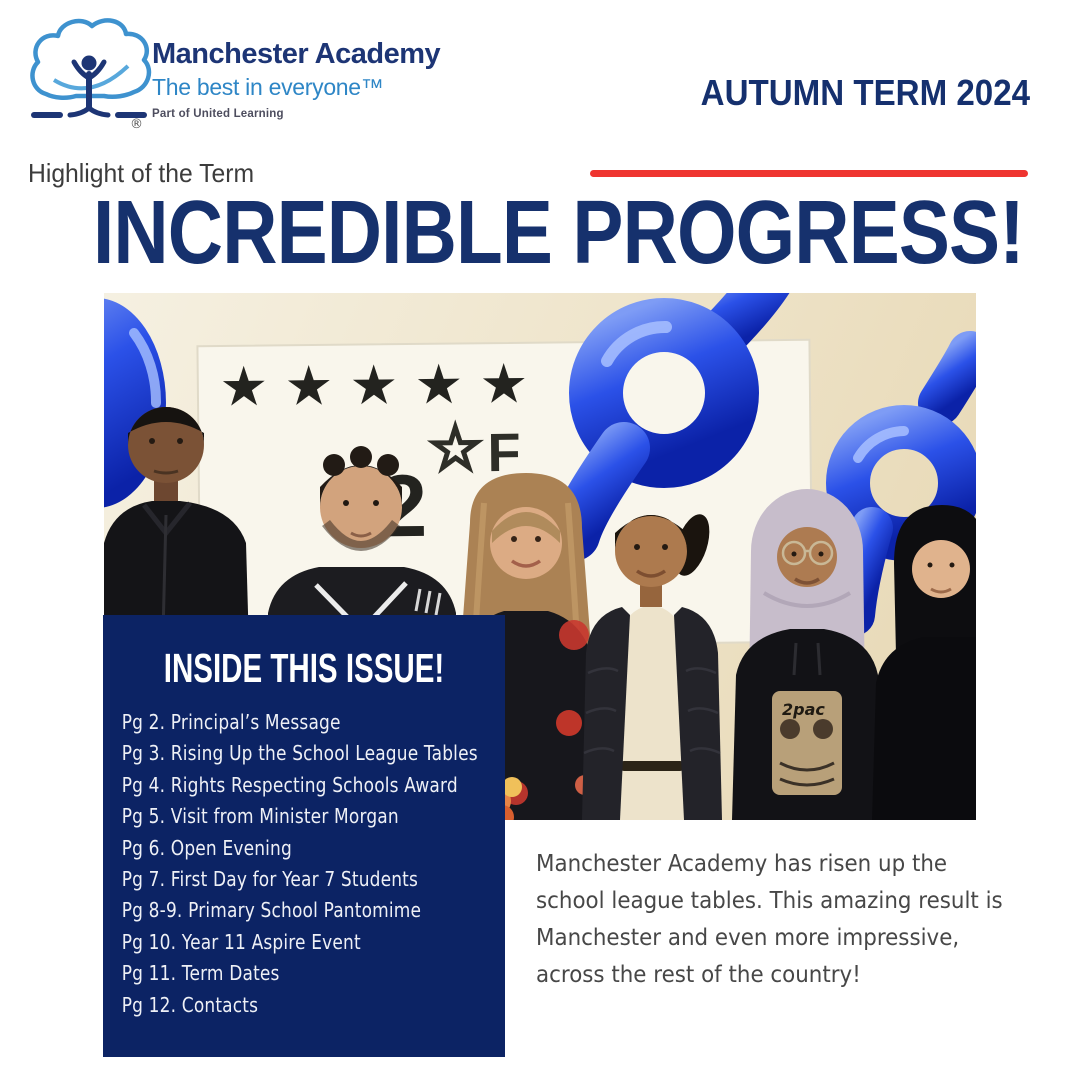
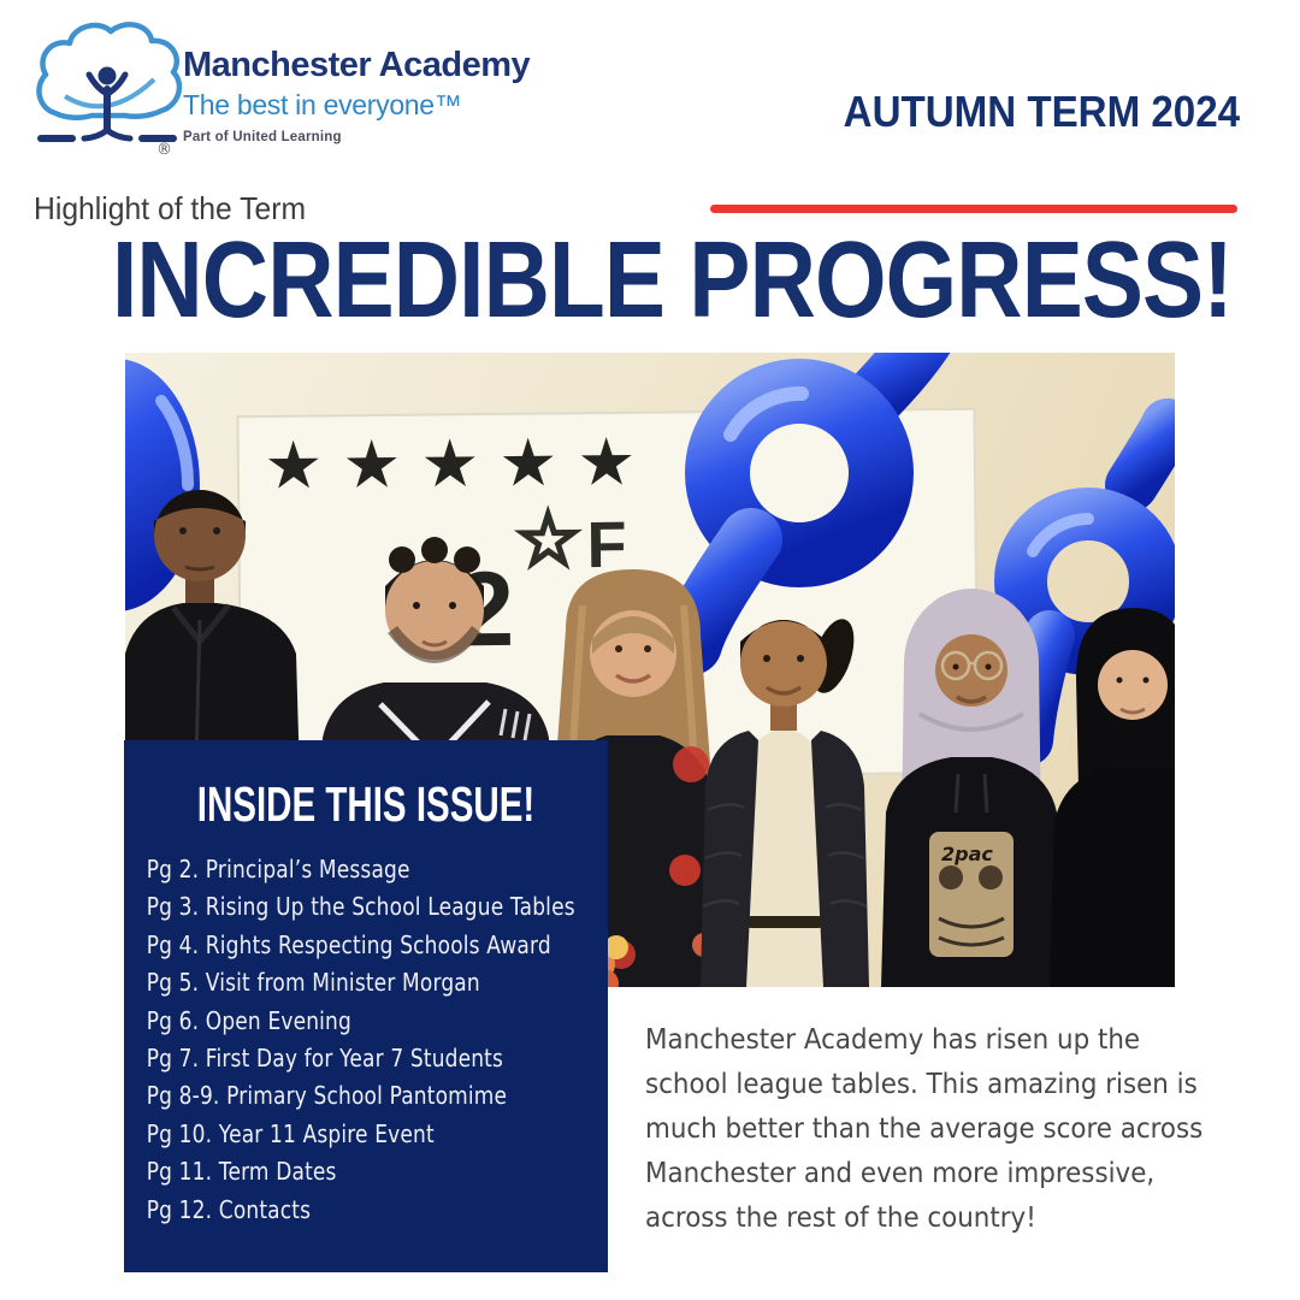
  ®
  Manchester Academy
  The best in everyone™
  Part of United Learning
  AUTUMN TERM 2024
  Highlight of the Term
  INCREDIBLE PROGRESS!
  F
  2
  2pac
  INSIDE THIS ISSUE!
  Pg 2. Principal’s Message
  Pg 3. Rising Up the School League Tables
  Pg 4. Rights Respecting Schools Award
  Pg 5. Visit from Minister Morgan
  Pg 6. Open Evening
  Pg 7. First Day for Year 7 Students
  Pg 8-9. Primary School Pantomime
  Pg 10. Year 11 Aspire Event
  Pg 11. Term Dates
  Pg 12. Contacts
  Manchester Academy has risen up the
- school league tables. This amazing result is
+ school league tables. This amazing risen is
+ much better than the average score across
  Manchester and even more impressive,
  across the rest of the country!
